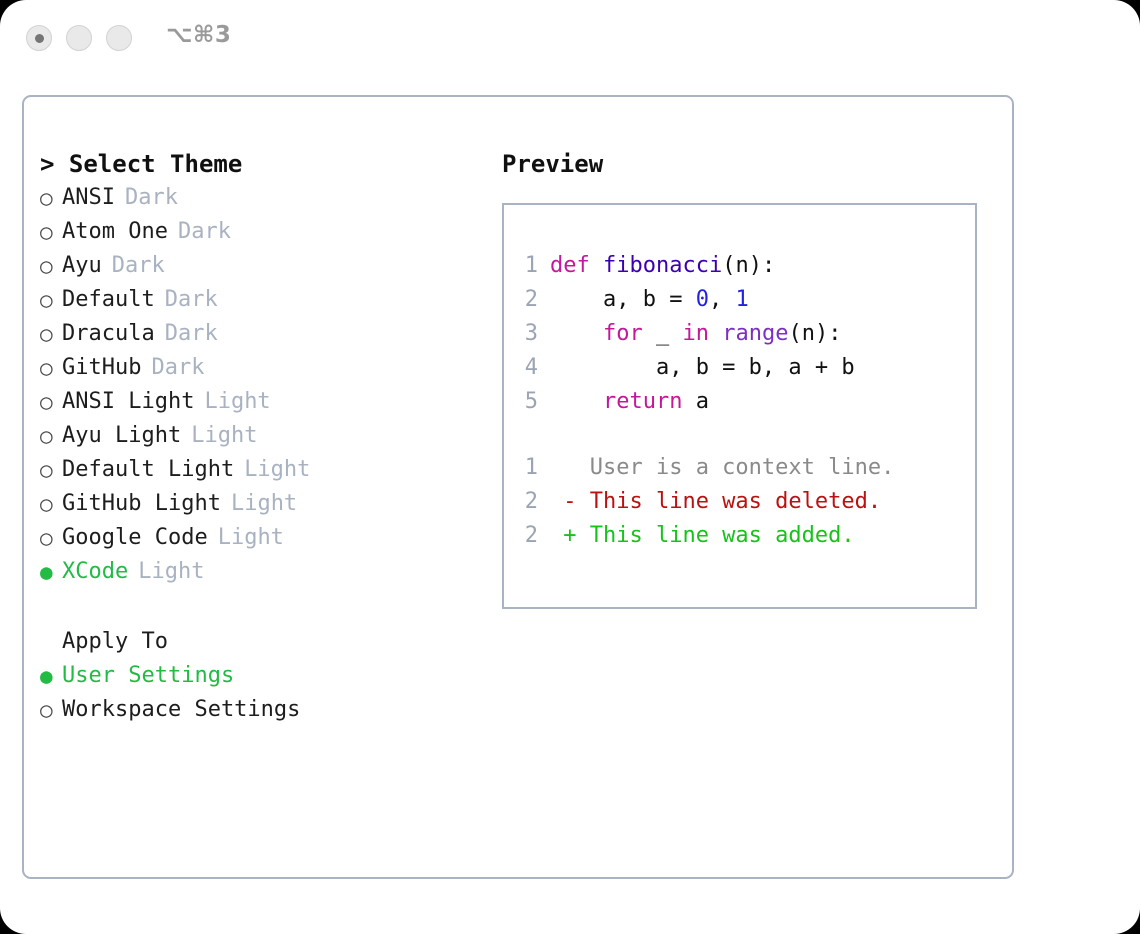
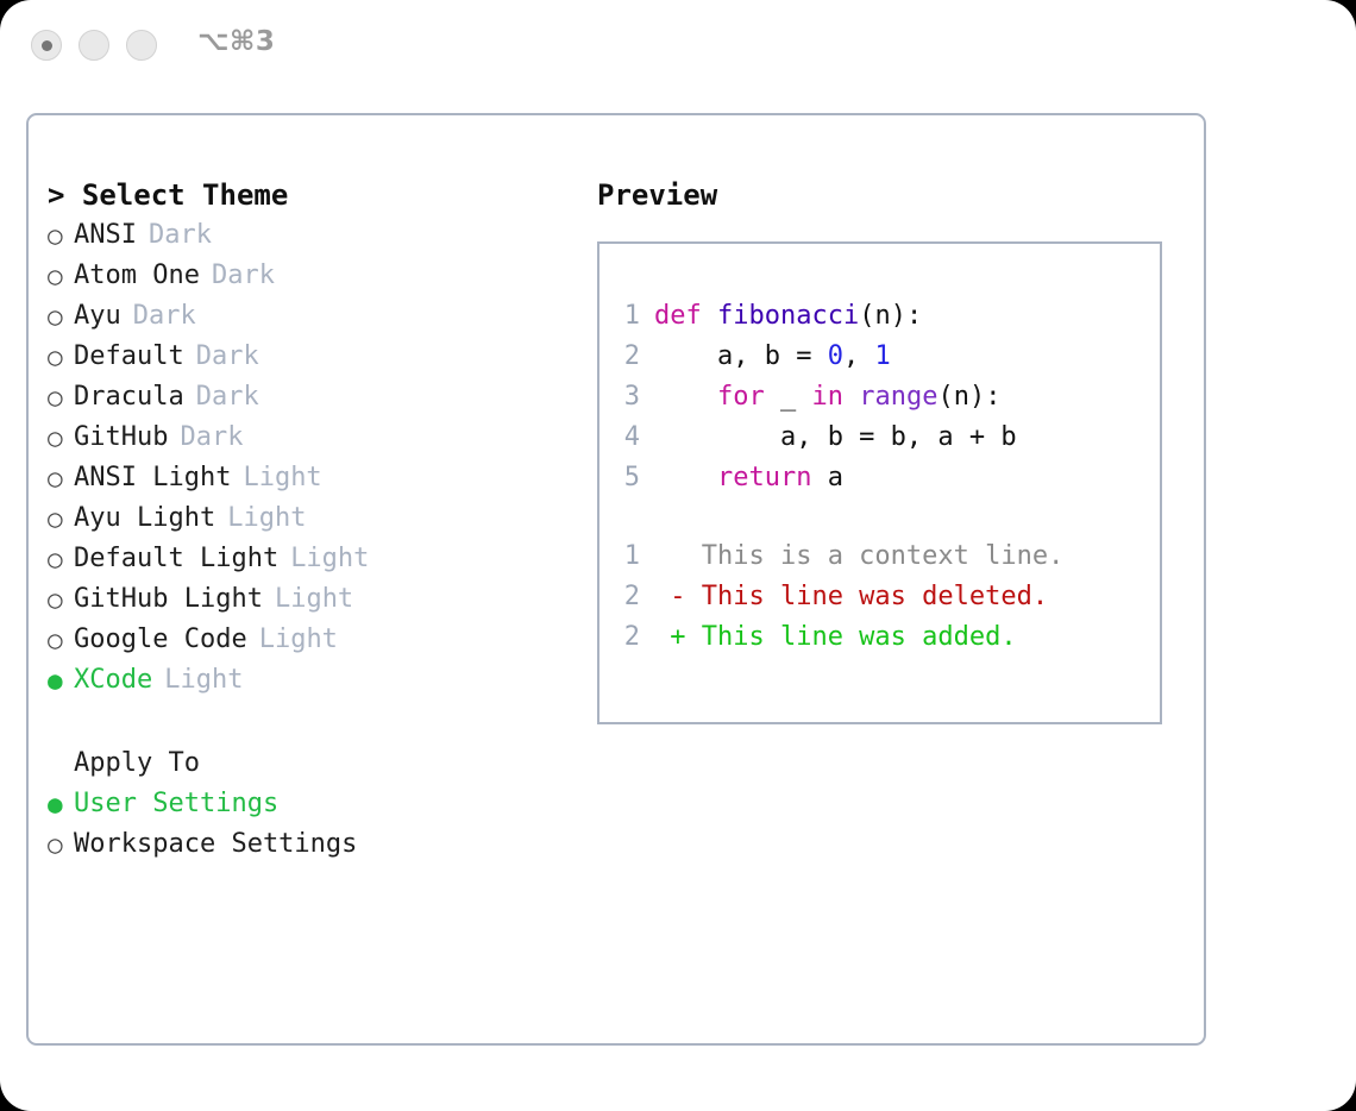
  ⌥⌘3
  > Select Theme
  ○
  ANSI
  Dark
  ○
  Atom One
  Dark
  ○
  Ayu
  Dark
  ○
  Default
  Dark
  ○
  Dracula
  Dark
  ○
  GitHub
  Dark
  ○
  ANSI Light
  Light
  ○
  Ayu Light
  Light
  ○
  Default Light
  Light
  ○
  GitHub Light
  Light
  ○
  Google Code
  Light
  ●
  XCode
  Light
  Apply To
  ●
  User Settings
  ○
  Workspace Settings
  Preview
  1
  def fibonacci(n):
  2
  a, b = 0, 1
  3
  for _ in range(n):
  4
  a, b = b, a + b
  5
  return a
  1
- User is a context line.
+ This is a context line.
  2
  - This line was deleted.
  2
  + This line was added.
